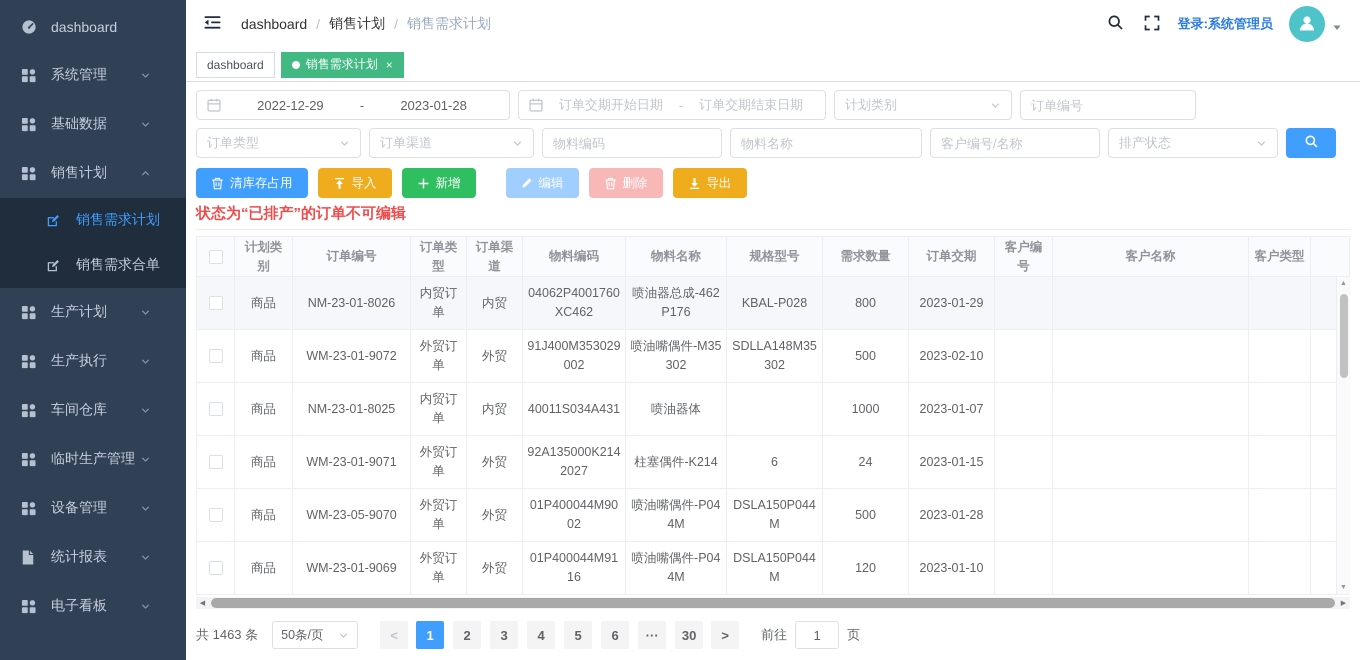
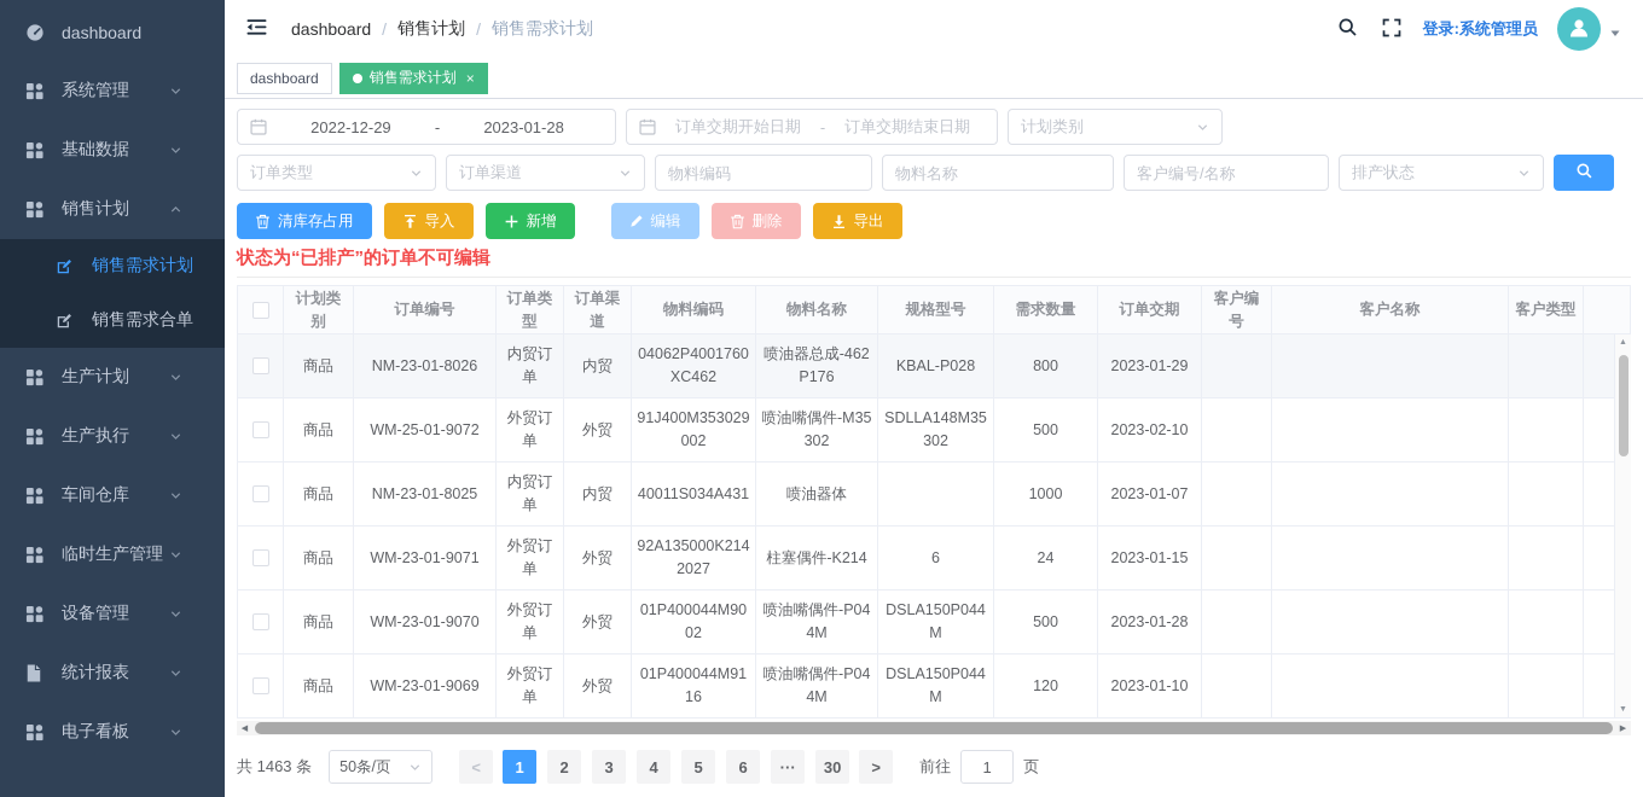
  dashboard
  系统管理
  基础数据
  销售计划
  销售需求计划
  销售需求合单
  生产计划
  生产执行
  车间仓库
  临时生产管理
  设备管理
  统计报表
  电子看板
  dashboard
  /
  销售计划
  /
  销售需求计划
  登录:系统管理员
  dashboard
  销售需求计划
  ×
  2022-12-29
  -
  2023-01-28
  订单交期开始日期
  -
  订单交期结束日期
  计划类别
- 订单编号
  订单类型
  订单渠道
  物料编码
  物料名称
  客户编号/名称
  排产状态
  清库存占用
  导入
  新增
  编辑
  删除
  导出
  状态为“已排产”的订单不可编辑
  	计划类别	订单编号	订单类型	订单渠道	物料编码	物料名称	规格型号	需求数量	订单交期	客户编号	客户名称	客户类型
  	商品	NM-23-01-8026	内贸订单	内贸	04062P4001760XC462	喷油器总成-462P176	KBAL-P028	800	2023-01-29
- 	商品	WM-23-01-9072	外贸订单	外贸	91J400M353029002	喷油嘴偶件-M35302	SDLLA148M35302	500	2023-02-10
+ 	商品	WM-25-01-9072	外贸订单	外贸	91J400M353029002	喷油嘴偶件-M35302	SDLLA148M35302	500	2023-02-10
  	商品	NM-23-01-8025	内贸订单	内贸	40011S034A431	喷油器体		1000	2023-01-07
  	商品	WM-23-01-9071	外贸订单	外贸	92A135000K2142027	柱塞偶件-K214	6	24	2023-01-15
- 	商品	WM-23-05-9070	外贸订单	外贸	01P400044M9002	喷油嘴偶件-P044M	DSLA150P044M	500	2023-01-28
+ 	商品	WM-23-01-9070	外贸订单	外贸	01P400044M9002	喷油嘴偶件-P044M	DSLA150P044M	500	2023-01-28
  	商品	WM-23-01-9069	外贸订单	外贸	01P400044M9116	喷油嘴偶件-P044M	DSLA150P044M	120	2023-01-10
  共 1463 条
  50条/页
  <
  1
  2
  3
  4
  5
  6
  ···
  30
  >
  前往
  1
  页
